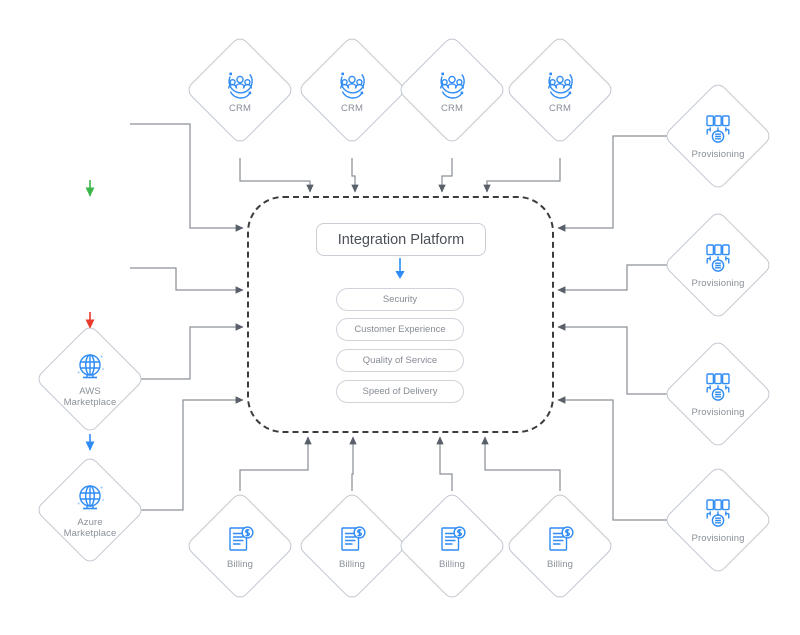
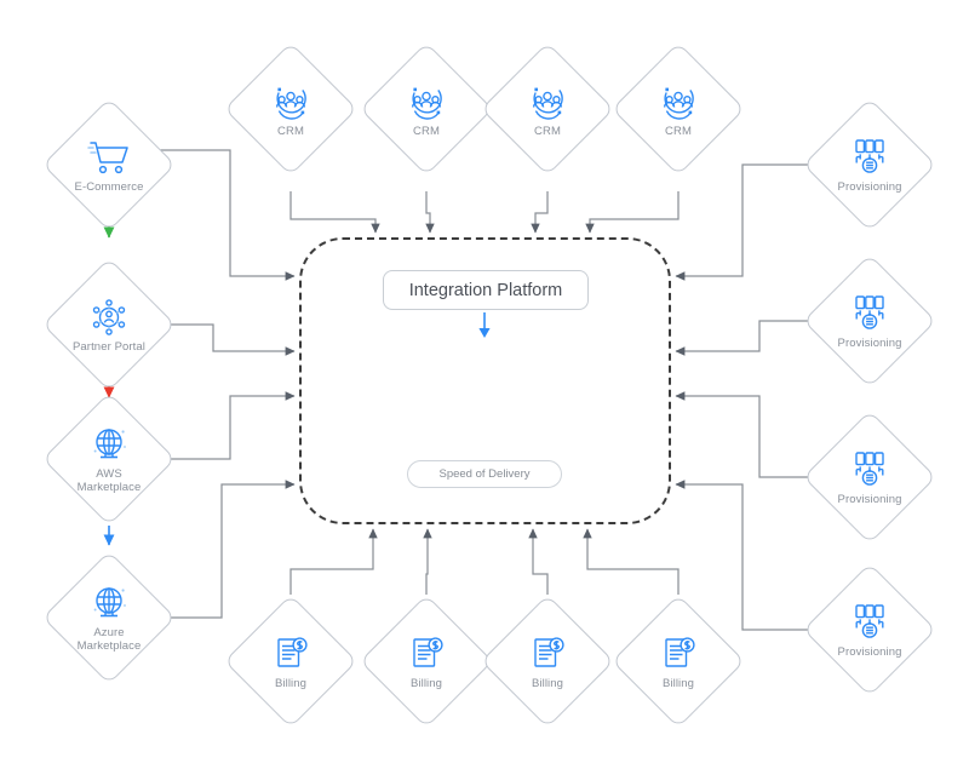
  Integration Platform
- Security
- Customer Experience
- Quality of Service
  Speed of Delivery
+ E-Commerce
+ Partner Portal
  AWS
  Marketplace
  Azure
  Marketplace
  CRM
  CRM
  CRM
  CRM
  Provisioning
  Provisioning
  Provisioning
  Provisioning
  Billing
  Billing
  Billing
  Billing
